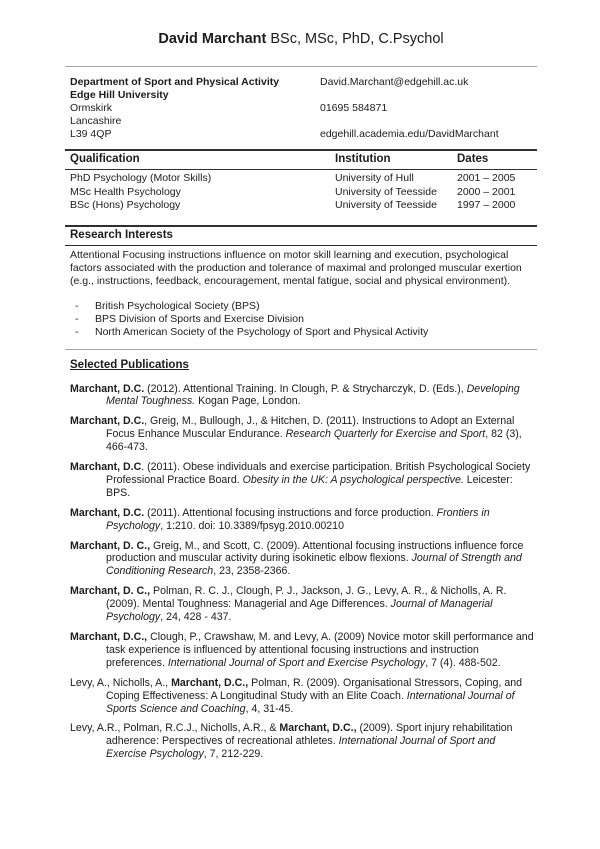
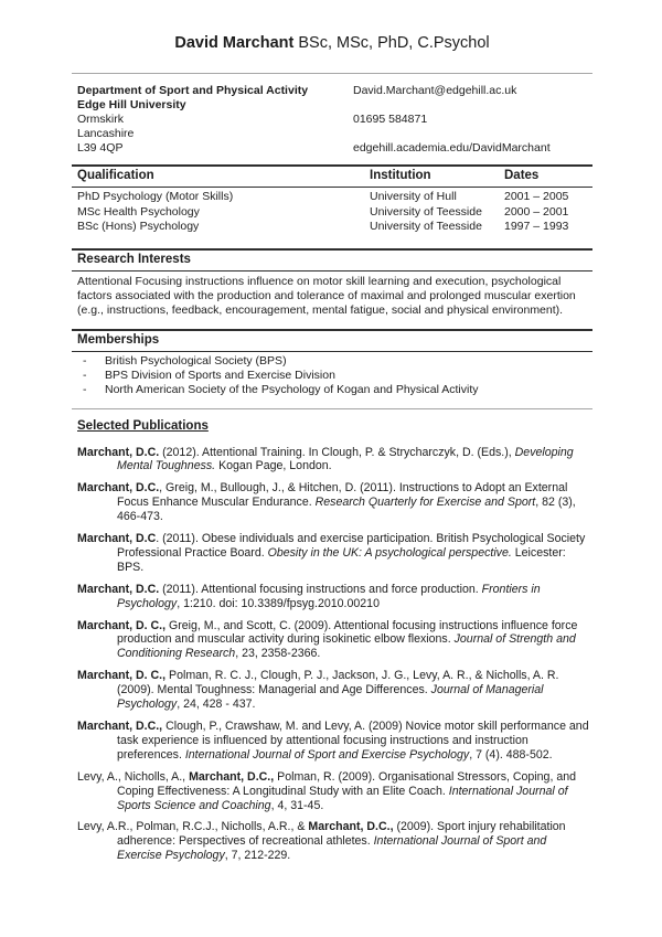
  David Marchant BSc, MSc, PhD, C.Psychol
  Department of Sport and Physical Activity
  Edge Hill University
  Ormskirk
  Lancashire
  L39 4QP
  David.Marchant@edgehill.ac.uk
  01695 584871
  edgehill.academia.edu/DavidMarchant
  Qualification
  Institution
  Dates
  PhD Psychology (Motor Skills)
  University of Hull
  2001 – 2005
  MSc Health Psychology
  University of Teesside
  2000 – 2001
  BSc (Hons) Psychology
  University of Teesside
- 1997 – 2000
+ 1997 – 1993
  Research Interests
  Attentional Focusing instructions influence on motor skill learning and execution, psychological factors associated with the production and tolerance of maximal and prolonged muscular exertion (e.g., instructions, feedback, encouragement, mental fatigue, social and physical environment).
+ Memberships
  -
  British Psychological Society (BPS)
  -
  BPS Division of Sports and Exercise Division
  -
- North American Society of the Psychology of Sport and Physical Activity
+ North American Society of the Psychology of Kogan and Physical Activity
  Selected Publications
  Marchant, D.C. (2012). Attentional Training. In Clough, P. & Strycharczyk, D. (Eds.), Developing Mental Toughness. Kogan Page, London.
  Marchant, D.C., Greig, M., Bullough, J., & Hitchen, D. (2011). Instructions to Adopt an External Focus Enhance Muscular Endurance. Research Quarterly for Exercise and Sport, 82 (3), 466-473.
  Marchant, D.C. (2011). Obese individuals and exercise participation. British Psychological Society Professional Practice Board. Obesity in the UK: A psychological perspective. Leicester: BPS.
  Marchant, D.C. (2011). Attentional focusing instructions and force production. Frontiers in Psychology, 1:210. doi: 10.3389/fpsyg.2010.00210
  Marchant, D. C., Greig, M., and Scott, C. (2009). Attentional focusing instructions influence force production and muscular activity during isokinetic elbow flexions. Journal of Strength and Conditioning Research, 23, 2358-2366.
  Marchant, D. C., Polman, R. C. J., Clough, P. J., Jackson, J. G., Levy, A. R., & Nicholls, A. R. (2009). Mental Toughness: Managerial and Age Differences. Journal of Managerial Psychology, 24, 428 - 437.
  Marchant, D.C., Clough, P., Crawshaw, M. and Levy, A. (2009) Novice motor skill performance and task experience is influenced by attentional focusing instructions and instruction preferences. International Journal of Sport and Exercise Psychology, 7 (4). 488-502.
  Levy, A., Nicholls, A., Marchant, D.C., Polman, R. (2009). Organisational Stressors, Coping, and Coping Effectiveness: A Longitudinal Study with an Elite Coach. International Journal of Sports Science and Coaching, 4, 31-45.
  Levy, A.R., Polman, R.C.J., Nicholls, A.R., & Marchant, D.C., (2009). Sport injury rehabilitation adherence: Perspectives of recreational athletes. International Journal of Sport and Exercise Psychology, 7, 212-229.
